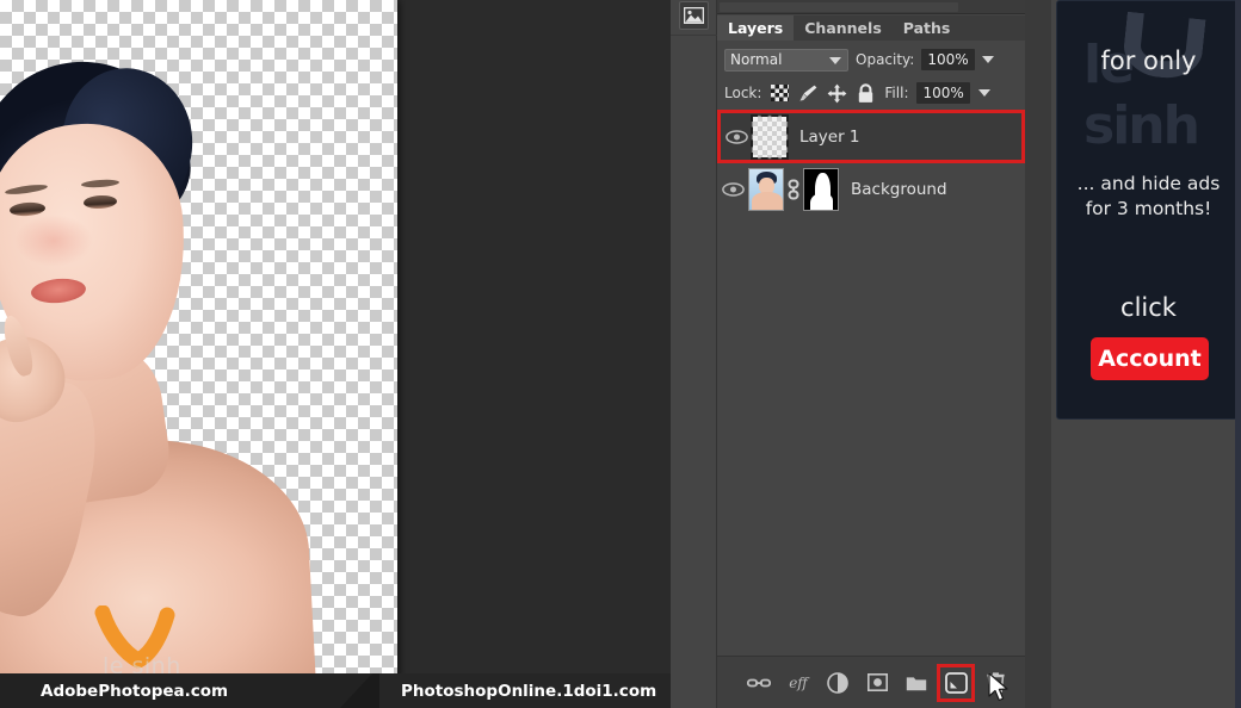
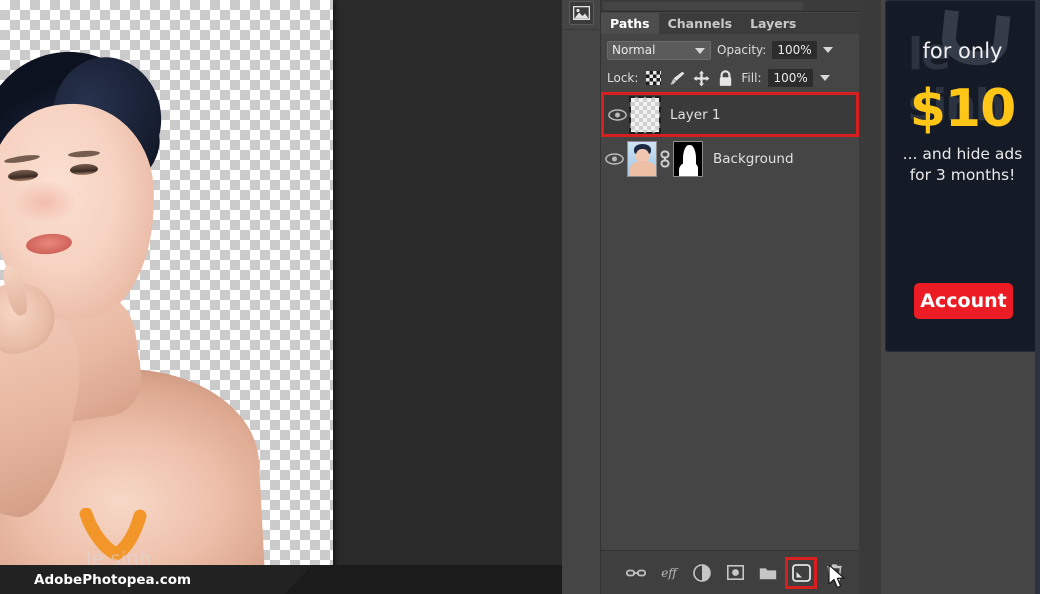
  le sinh
  AdobePhotopea.com
- PhotoshopOnline.1doi1.com
- Layers
+ Paths
  Channels
- Paths
+ Layers
  Normal
  Opacity:
  100%
  Lock:
  Fill:
  100%
  Layer 1
  Background
  eff
  le sinh
  for only
+ $10
  ... and hide ads
  for 3 months!
- click
  Account
